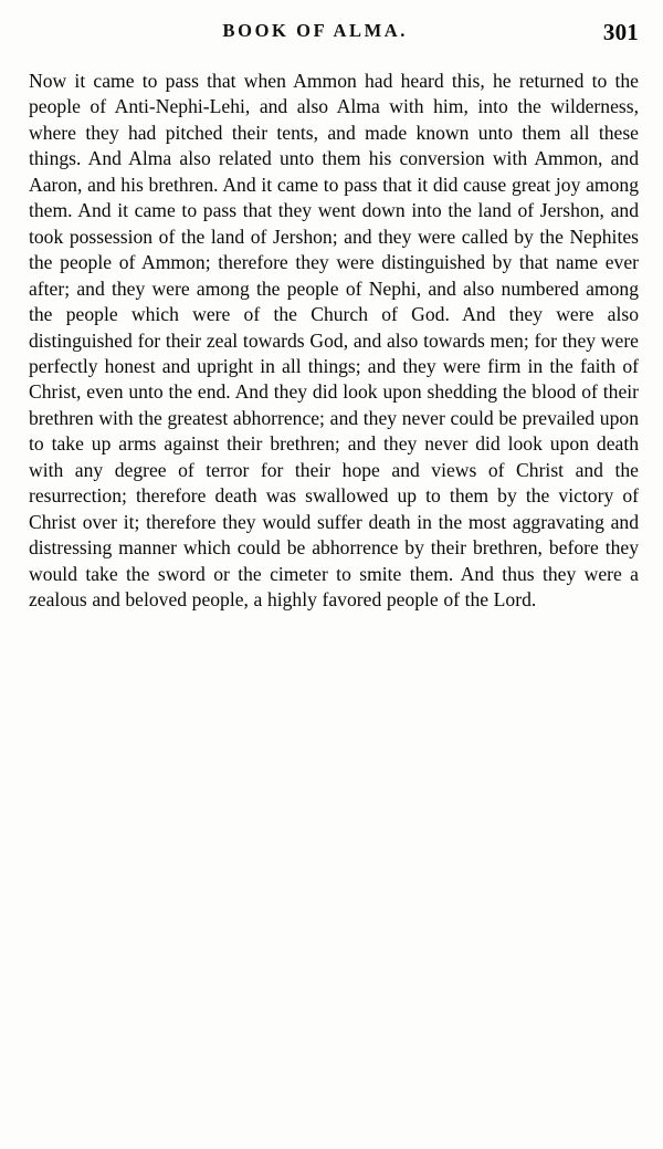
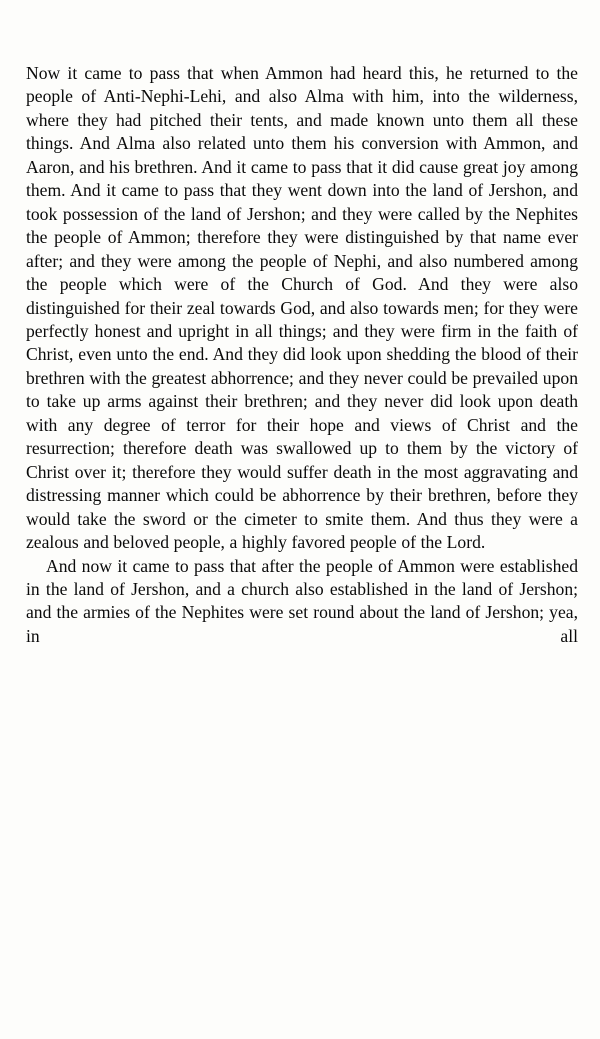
- BOOK OF ALMA.
- 301
  Now it came to pass that when Ammon had heard this, he returned to the people of Anti-Nephi-Lehi, and also Alma with him, into the wilderness, where they had pitched their tents, and made known unto them all these things. And Alma also related unto them his conversion with Ammon, and Aaron, and his brethren. And it came to pass that it did cause great joy among them. And it came to pass that they went down into the land of Jershon, and took possession of the land of Jershon; and they were called by the Nephites the people of Ammon; therefore they were distinguished by that name ever after; and they were among the people of Nephi, and also numbered among the people which were of the Church of God. And they were also distinguished for their zeal towards God, and also towards men; for they were perfectly honest and upright in all things; and they were firm in the faith of Christ, even unto the end. And they did look upon shedding the blood of their brethren with the greatest abhorrence; and they never could be prevailed upon to take up arms against their brethren; and they never did look upon death with any degree of terror for their hope and views of Christ and the resurrection; therefore death was swallowed up to them by the victory of Christ over it; therefore they would suffer death in the most aggravating and distressing manner which could be abhorrence by their brethren, before they would take the sword or the cimeter to smite them. And thus they were a zealous and beloved people, a highly favored people of the Lord.
+ And now it came to pass that after the people of Ammon were established in the land of Jershon, and a church also established in the land of Jershon; and the armies of the Nephites were set round about the land of Jershon; yea, in all
